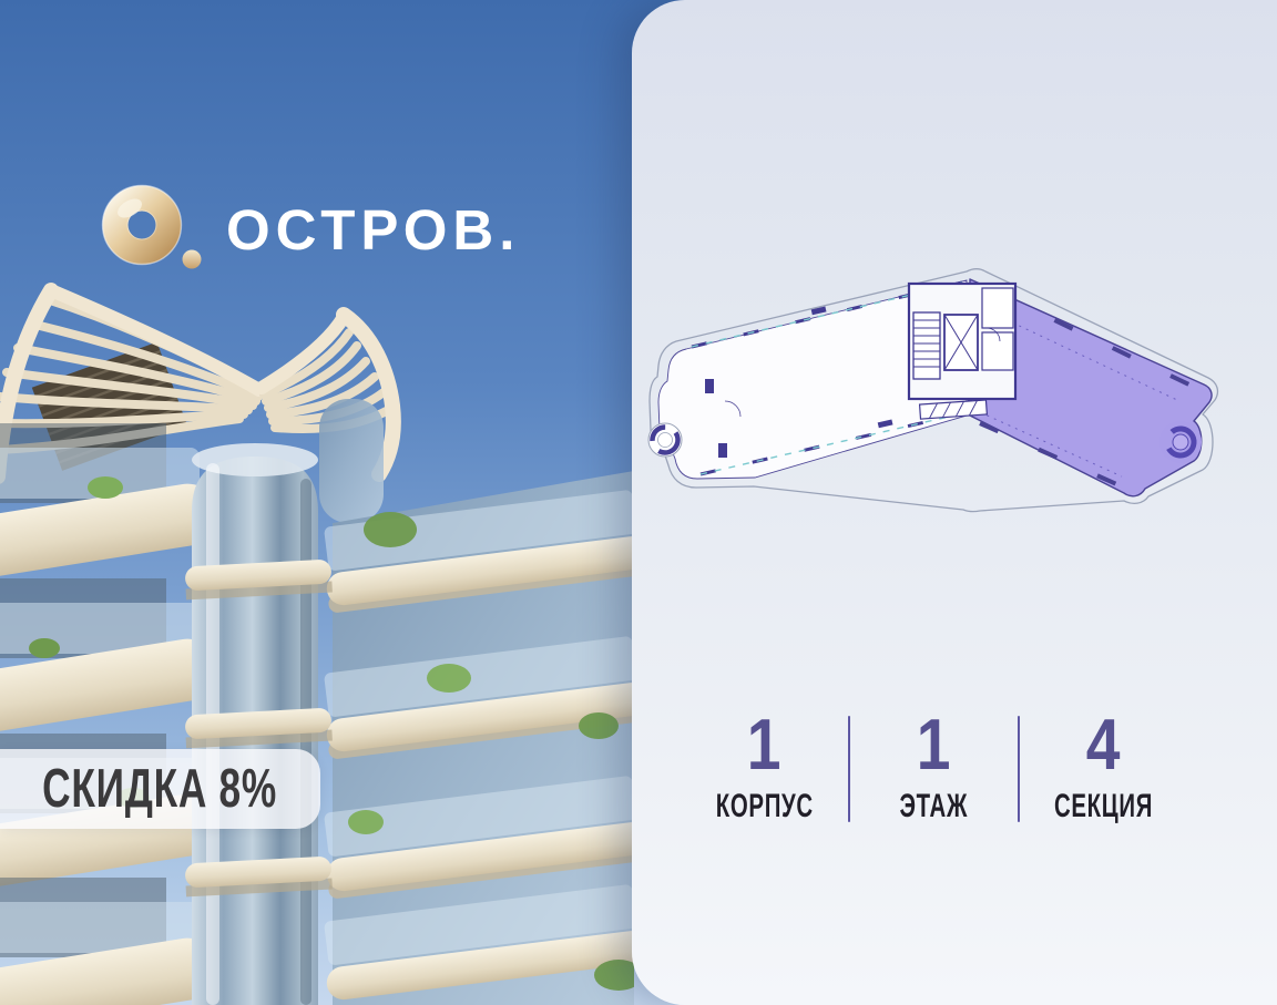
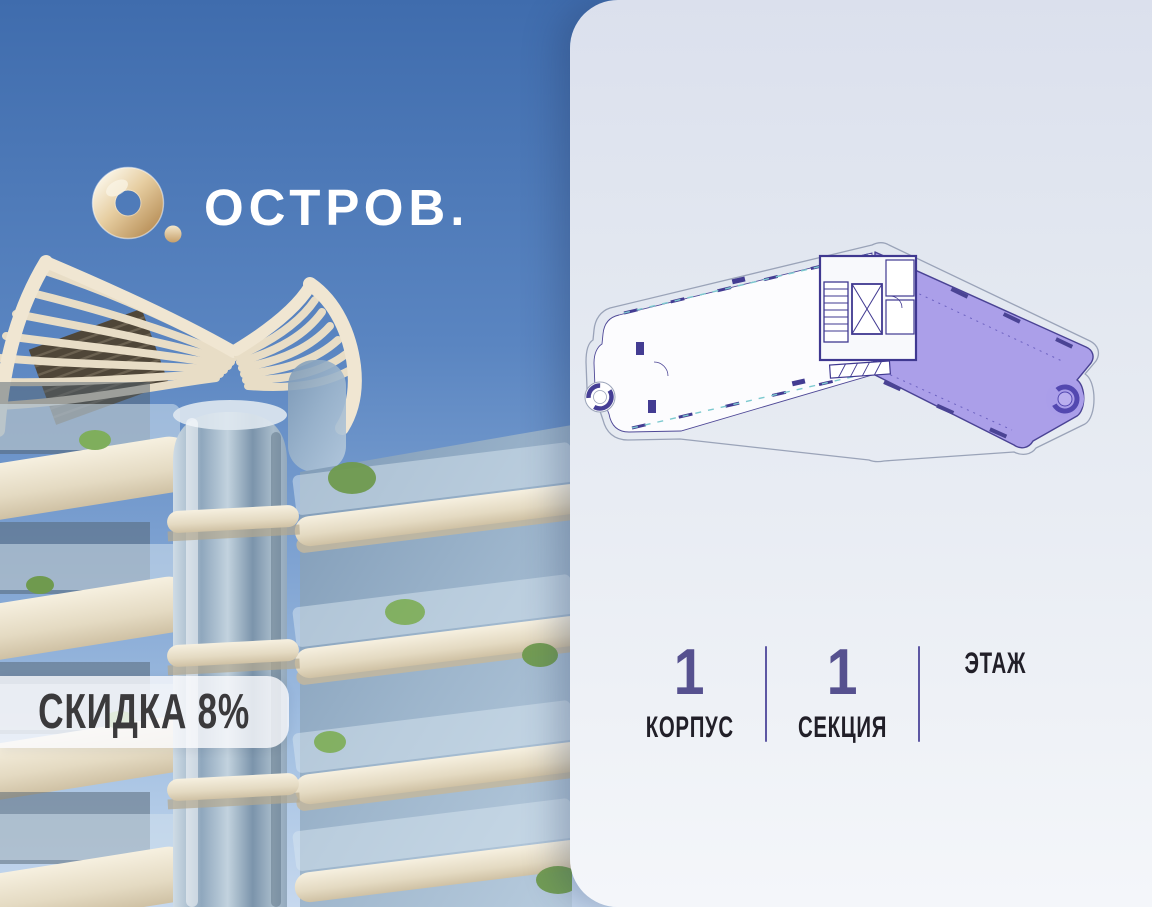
  ОСТРОВ.
  СКИДКА 8%
  1
  КОРПУС
  1
- ЭТАЖ
+ СЕКЦИЯ
- 4
- СЕКЦИЯ
+ ЭТАЖ
